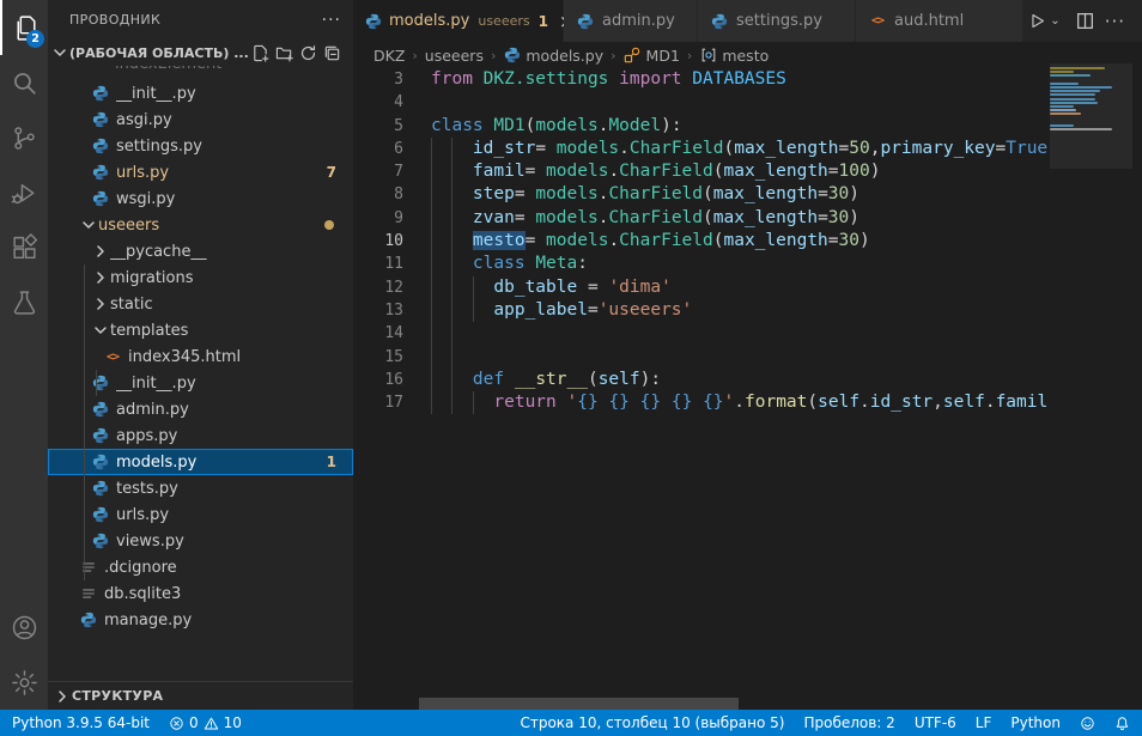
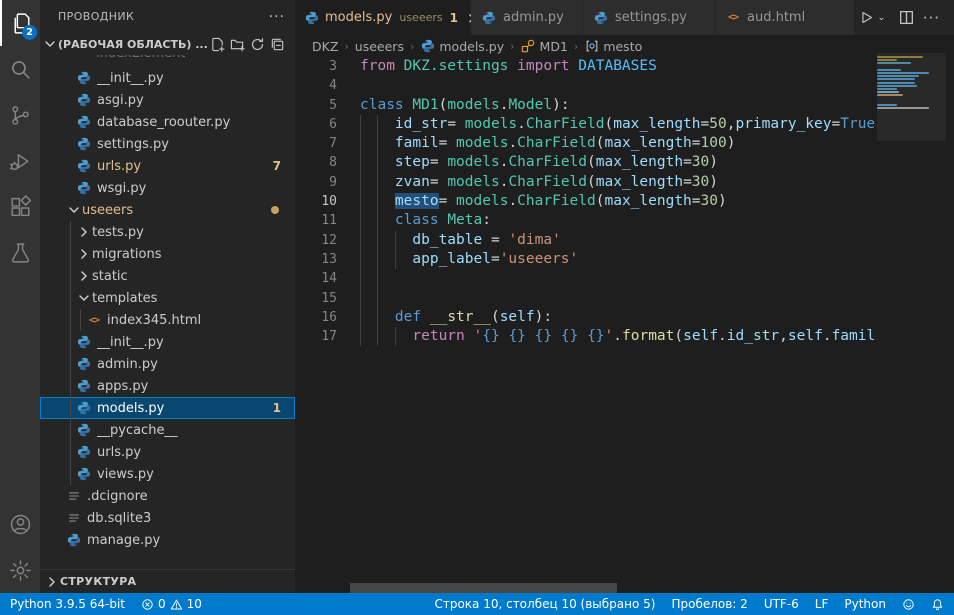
  2
  ПРОВОДНИК
  ···
  (РАБОЧАЯ ОБЛАСТЬ) ...
  __init__.py
  asgi.py
+ database_roouter.py
  settings.py
  urls.py
  7
  wsgi.py
  useeers
- __pycache__
+ tests.py
  migrations
  static
  templates
  <>
  index345.html
  __init__.py
  admin.py
  apps.py
  models.py
  1
- tests.py
+ __pycache__
  urls.py
  views.py
  .dcignore
  db.sqlite3
  manage.py
  СТРУКТУРА
  models.py
  useeers
  1
  admin.py
  settings.py
  <>
  aud.html
  ⌄
  ···
  DKZ
  ›
  useeers
  ›
  models.py
  ›
  MD1
  ›
  mesto
  3
  from DKZ.settings import DATABASES
  4
  5
  class MD1(models.Model):
  6
  id_str= models.CharField(max_length=50,primary_key=True
  7
  famil= models.CharField(max_length=100)
  8
  step= models.CharField(max_length=30)
  9
  zvan= models.CharField(max_length=30)
  10
  mesto= models.CharField(max_length=30)
  11
  class Meta:
  12
  db_table = 'dima'
  13
  app_label='useeers'
  14
  15
  16
  def __str__(self):
  17
  return '{} {} {} {} {}'.format(self.id_str,self.famil
  Python 3.9.5 64-bit
  0
  10
  Строка 10, столбец 10 (выбрано 5)
  Пробелов: 2
  UTF-6
  LF
  Python
